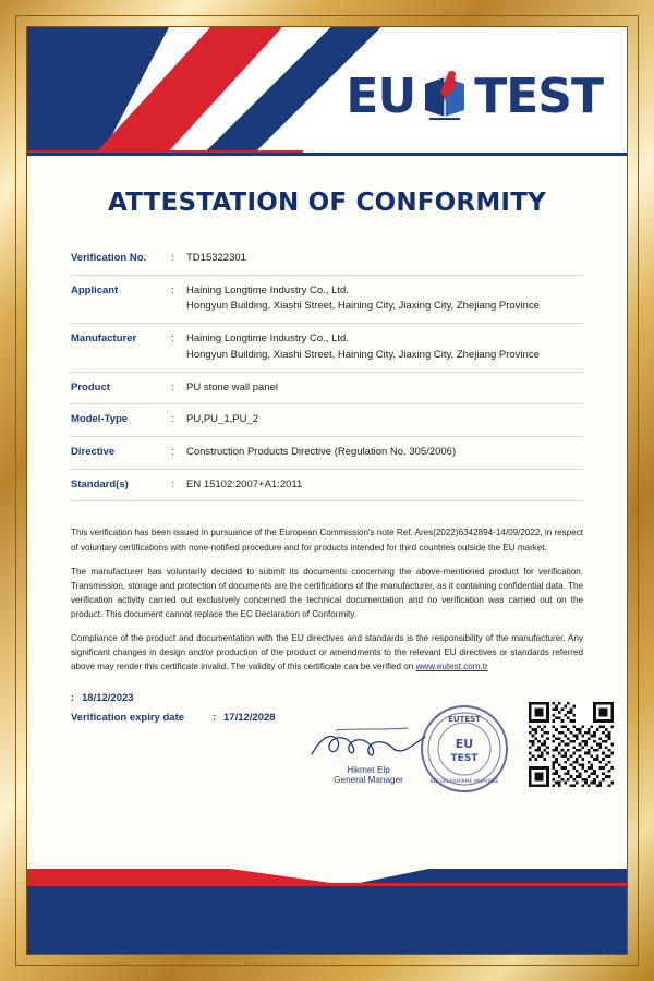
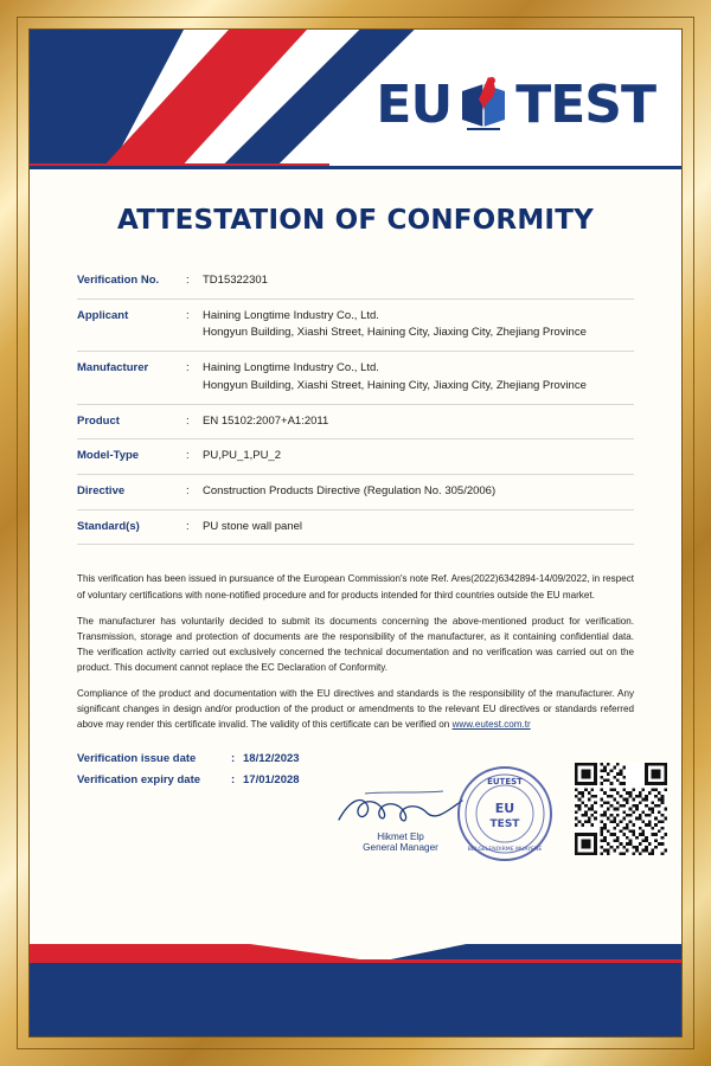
  EU
  TEST
  ATTESTATION OF CONFORMITY
  Verification No.
  :
  TD15322301
  Applicant
  :
  Haining Longtime Industry Co., Ltd.
  Hongyun Building, Xiashi Street, Haining City, Jiaxing City, Zhejiang Province
  Manufacturer
  :
  Haining Longtime Industry Co., Ltd.
  Hongyun Building, Xiashi Street, Haining City, Jiaxing City, Zhejiang Province
  Product
  :
- PU stone wall panel
+ EN 15102:2007+A1:2011
  Model-Type
  :
  PU,PU_1,PU_2
  Directive
  :
  Construction Products Directive (Regulation No. 305/2006)
  Standard(s)
  :
- EN 15102:2007+A1:2011
+ PU stone wall panel
  This verification has been issued in pursuance of the European Commission's note Ref. Ares(2022)6342894-14/09/2022, in respect of voluntary certifications with none-notified procedure and for products intended for third countries outside the EU market.
- The manufacturer has voluntarily decided to submit its documents concerning the above-mentioned product for verification. Transmission, storage and protection of documents are the certifications of the manufacturer, as it containing confidential data. The verification activity carried out exclusively concerned the technical documentation and no verification was carried out on the product. This document cannot replace the EC Declaration of Conformity.
+ The manufacturer has voluntarily decided to submit its documents concerning the above-mentioned product for verification. Transmission, storage and protection of documents are the responsibility of the manufacturer, as it containing confidential data. The verification activity carried out exclusively concerned the technical documentation and no verification was carried out on the product. This document cannot replace the EC Declaration of Conformity.
  Compliance of the product and documentation with the EU directives and standards is the responsibility of the manufacturer. Any significant changes in design and/or production of the product or amendments to the relevant EU directives or standards referred above may render this certificate invalid. The validity of this certificate can be verified on www.eutest.com.tr
+ Verification issue date
  :
  18/12/2023
  Verification expiry date
  :
- 17/12/2028
+ 17/01/2028
  Hikmet Elp
  General Manager
  EUTEST
  EU
  TEST
